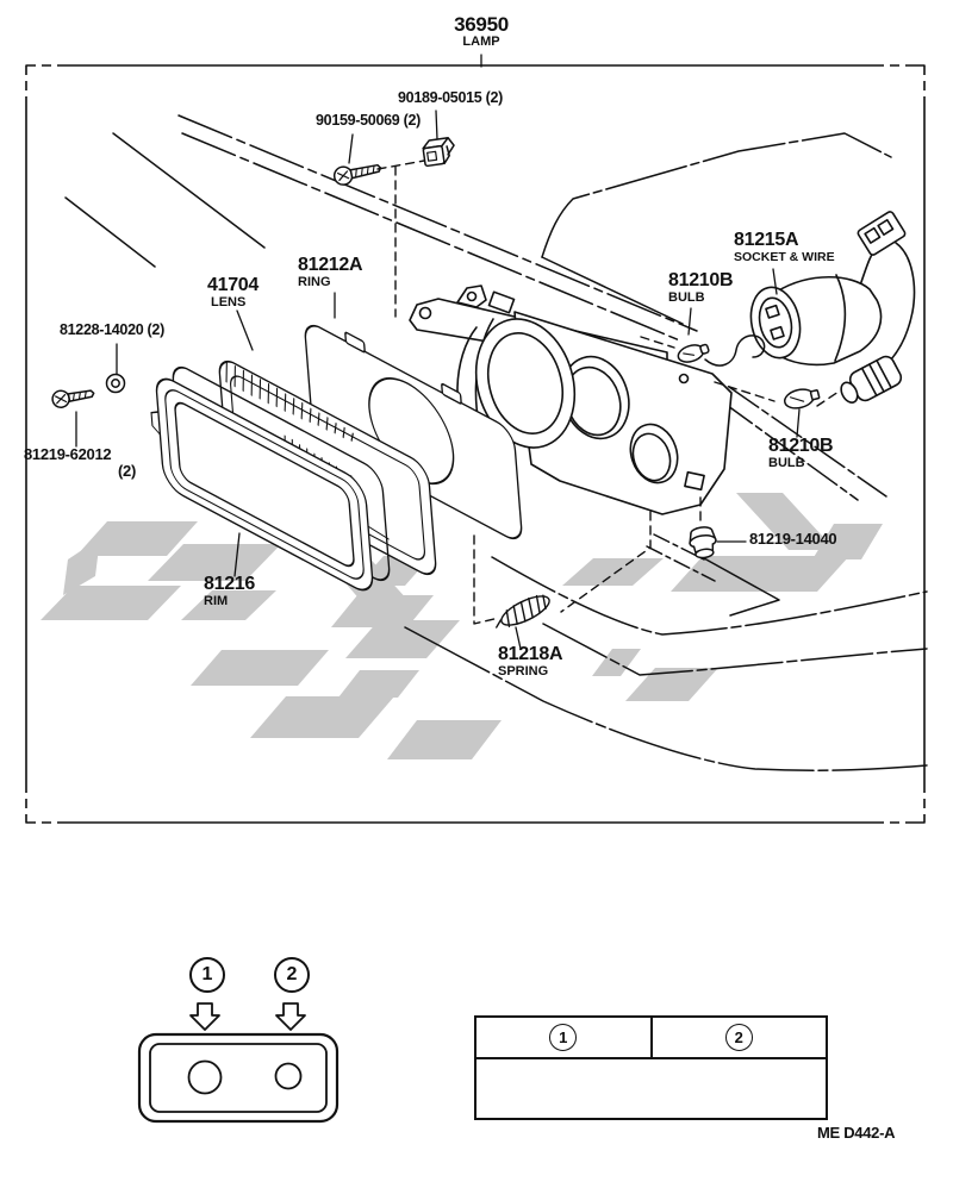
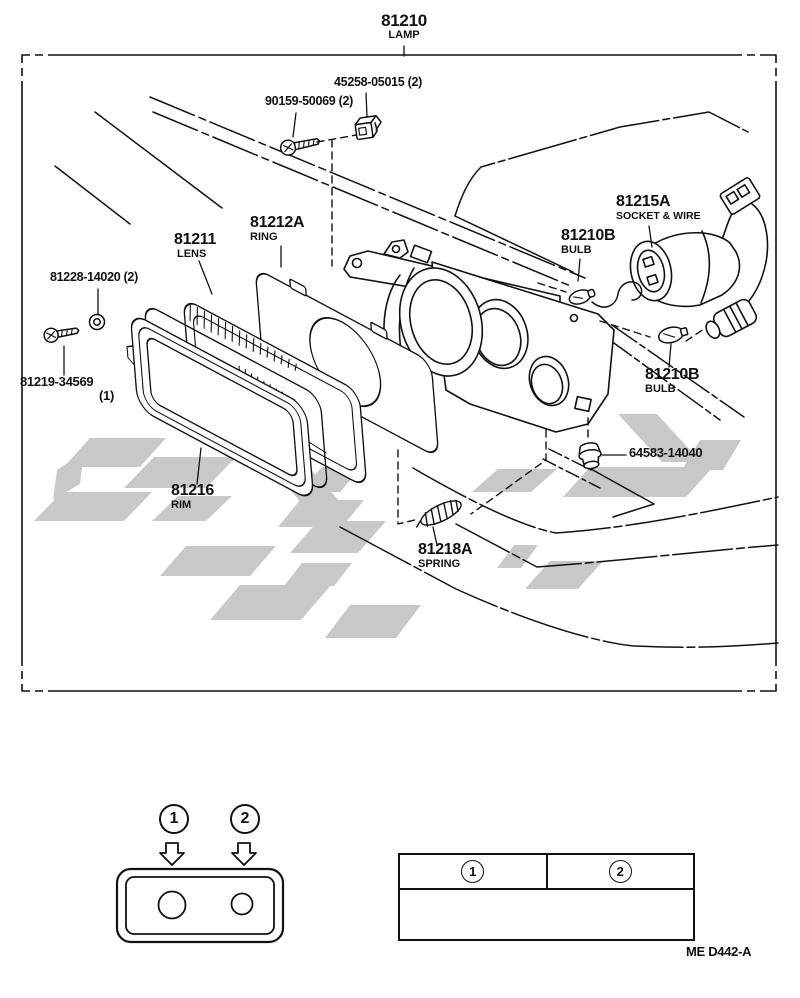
- 36950
+ 81210
  LAMP
- 90189-05015 (2)
+ 45258-05015 (2)
  90159-50069 (2)
  81212A
  RING
- 41704
+ 81211
  LENS
  81228-14020 (2)
- 81219-62012
+ 81219-34569
- (2)
+ (1)
  81216
  RIM
  81218A
  SPRING
  81215A
  SOCKET & WIRE
  81210B
  BULB
  81210B
  BULB
- 81219-14040
+ 64583-14040
  ME D442-A
  1
  2
  1
  2
